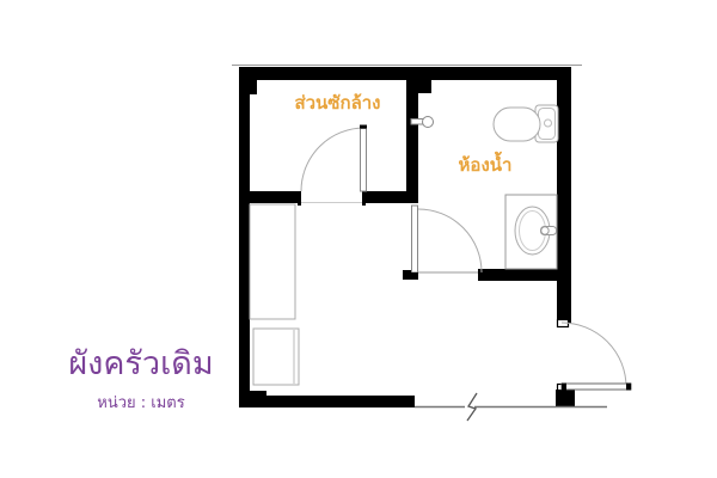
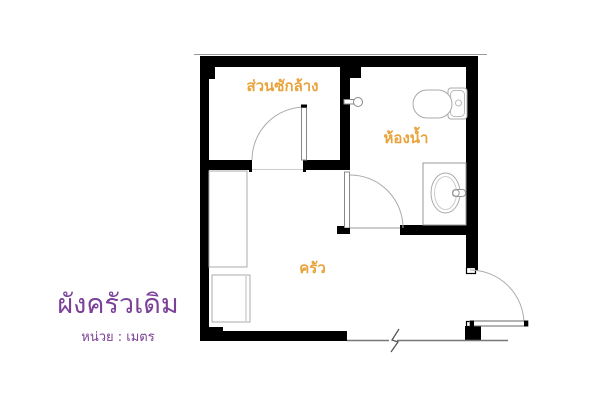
  ส่วนซักล้าง
  ห้องน้ำ
+ ครัว
  ผังครัวเดิม
  หน่วย : เมตร
